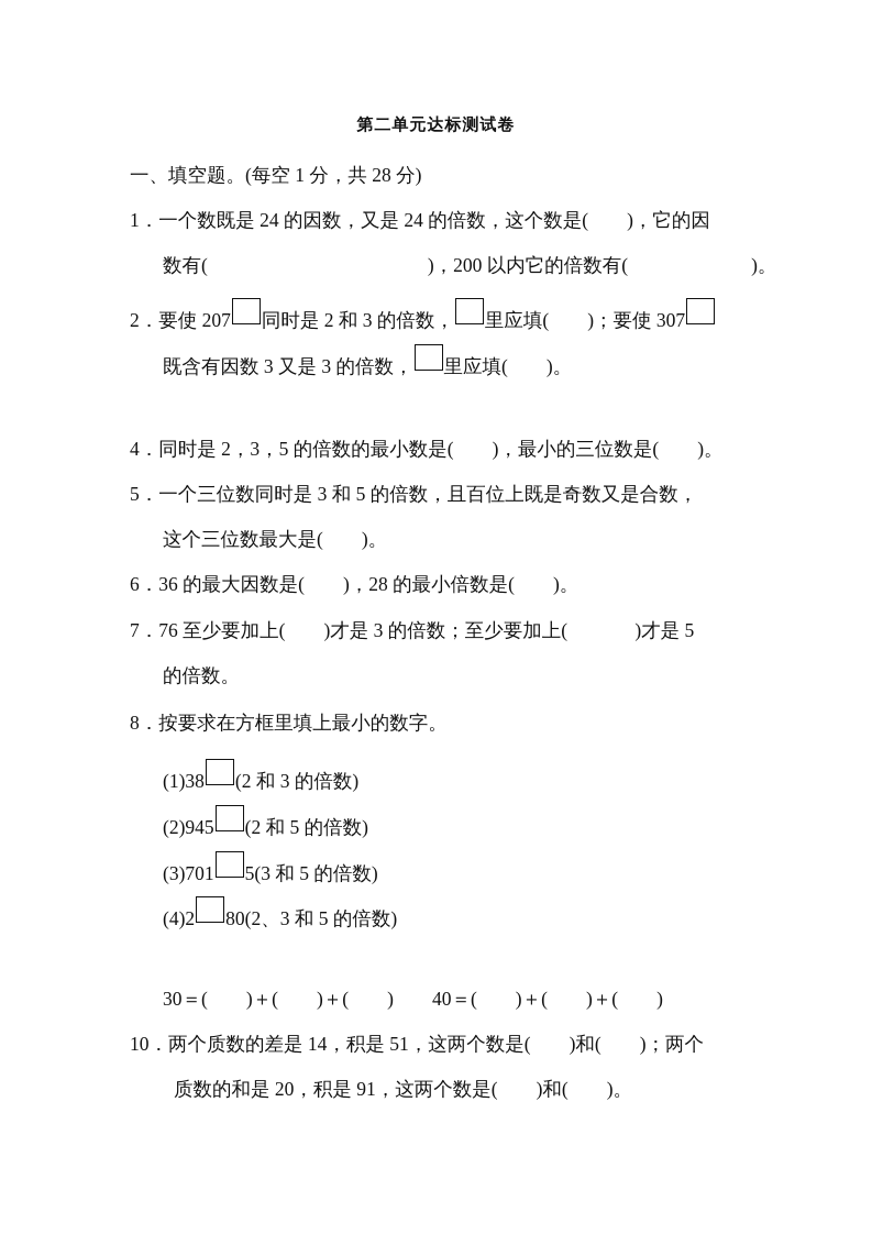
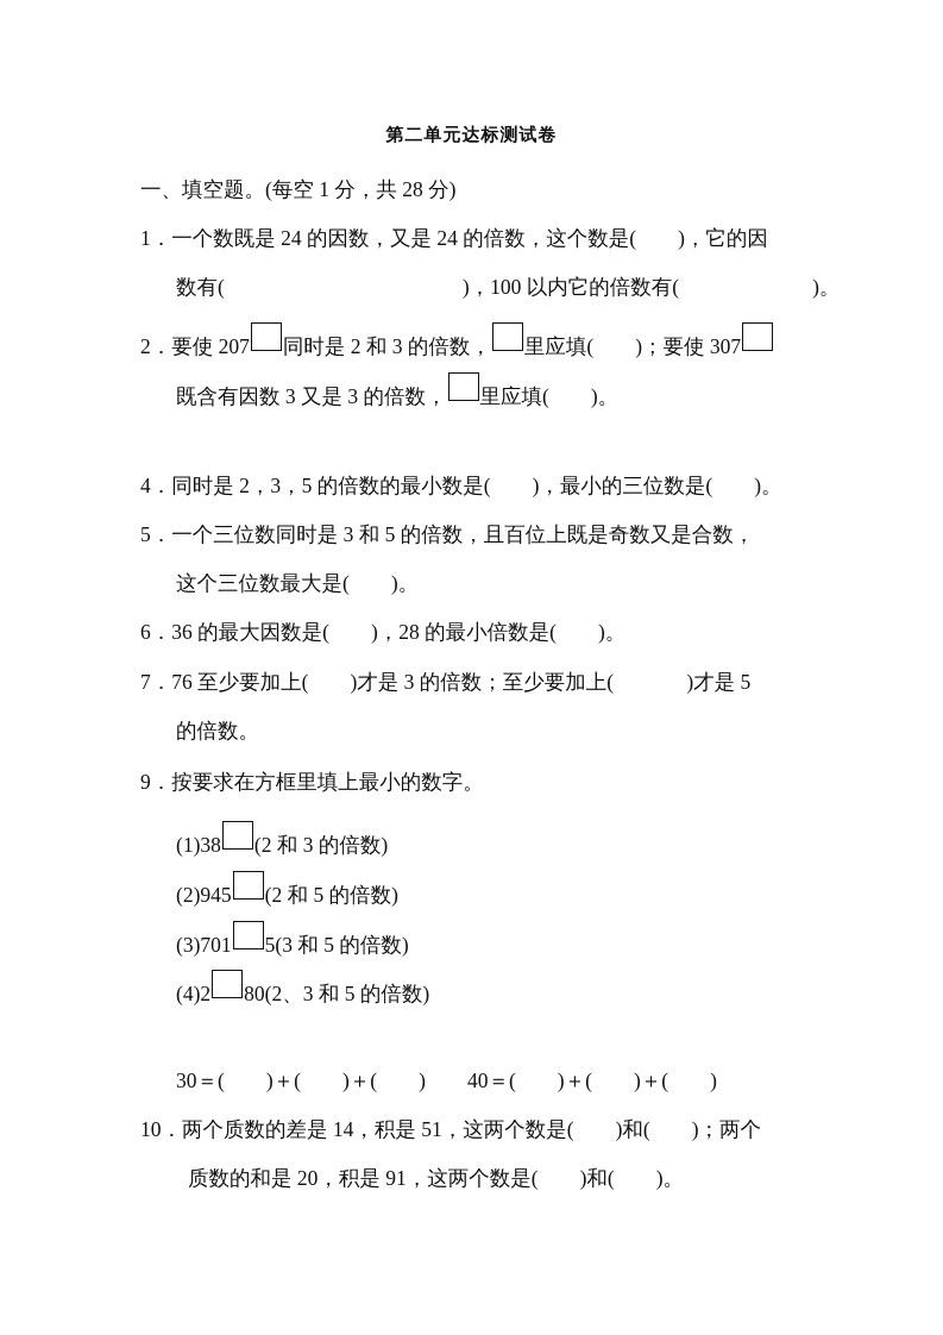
  第二单元达标测试卷
  一、填空题。(每空 1 分，共 28 分)
  1．一个数既是 24 的因数，又是 24 的倍数，这个数是( )，它的因
- 数有( )，200 以内它的倍数有( )。
+ 数有( )，100 以内它的倍数有( )。
  2．要使 207 同时是 2 和 3 的倍数， 里应填( )；要使 307
  既含有因数 3 又是 3 的倍数， 里应填( )。
  4．同时是 2，3，5 的倍数的最小数是( )，最小的三位数是( )。
  5．一个三位数同时是 3 和 5 的倍数，且百位上既是奇数又是合数，
  这个三位数最大是( )。
  6．36 的最大因数是( )，28 的最小倍数是( )。
  7．76 至少要加上( )才是 3 的倍数；至少要加上( )才是 5
  的倍数。
- 8．按要求在方框里填上最小的数字。
+ 9．按要求在方框里填上最小的数字。
  (1)38 (2 和 3 的倍数)
  (2)945 (2 和 5 的倍数)
  (3)701 5(3 和 5 的倍数)
  (4)2 80(2、3 和 5 的倍数)
  30＝( )＋( )＋( ) 40＝( )＋( )＋( )
  10．两个质数的差是 14，积是 51，这两个数是( )和( )；两个
  质数的和是 20，积是 91，这两个数是( )和( )。
